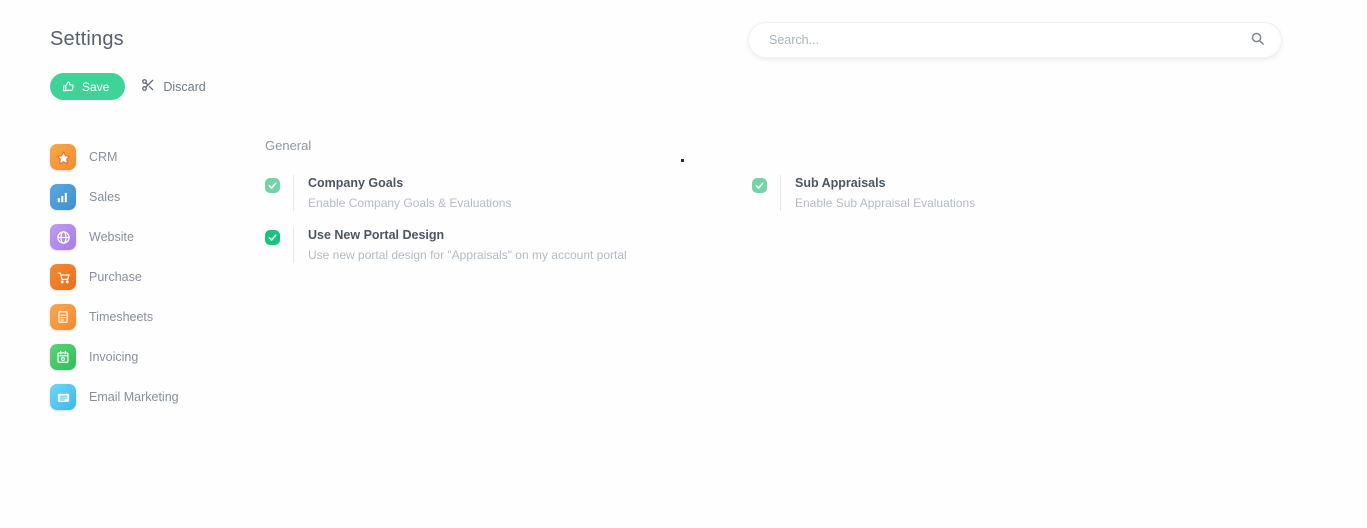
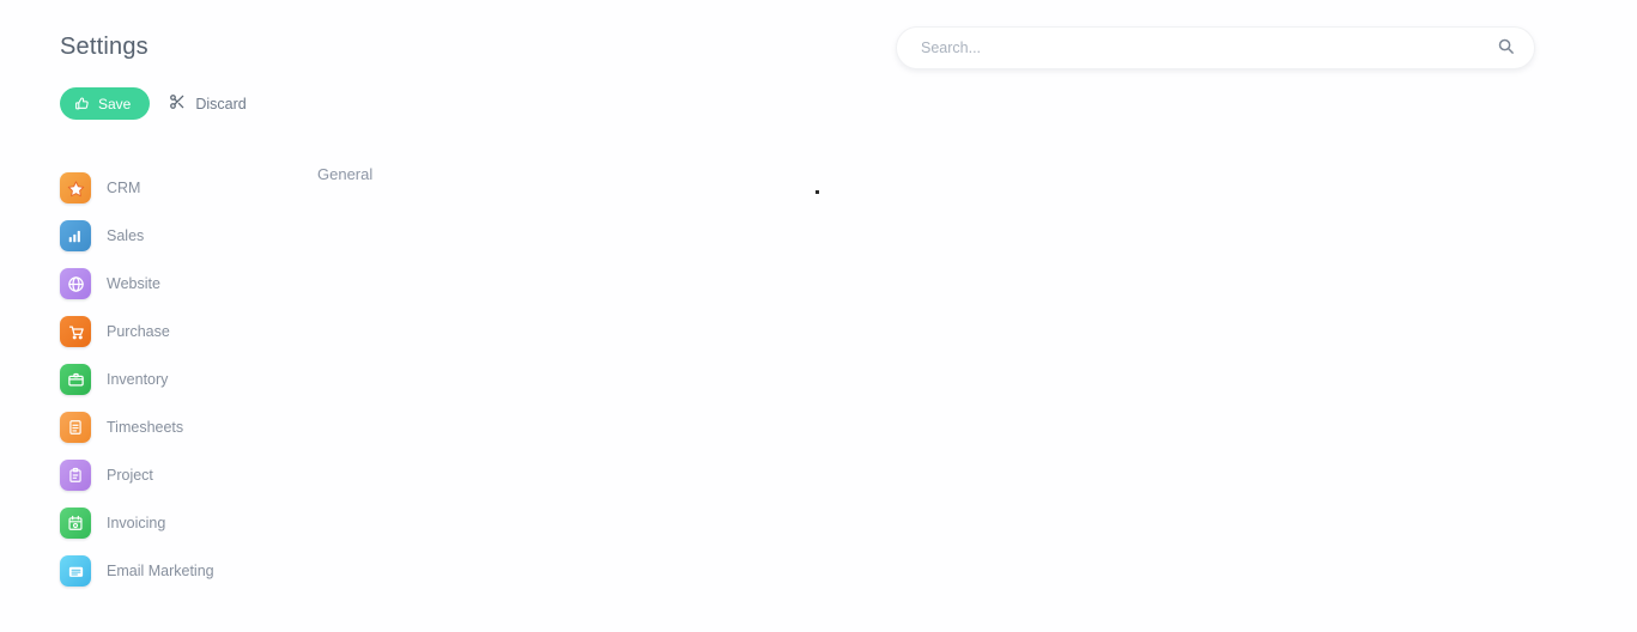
  Settings
  Save
  Discard
  Search...
  CRM
  Sales
  Website
  Purchase
+ Inventory
  Timesheets
+ Project
  Invoicing
  Email Marketing
  General
- Company Goals
- Enable Company Goals & Evaluations
- Sub Appraisals
- Enable Sub Appraisal Evaluations
- Use New Portal Design
- Use new portal design for "Appraisals" on my account portal
